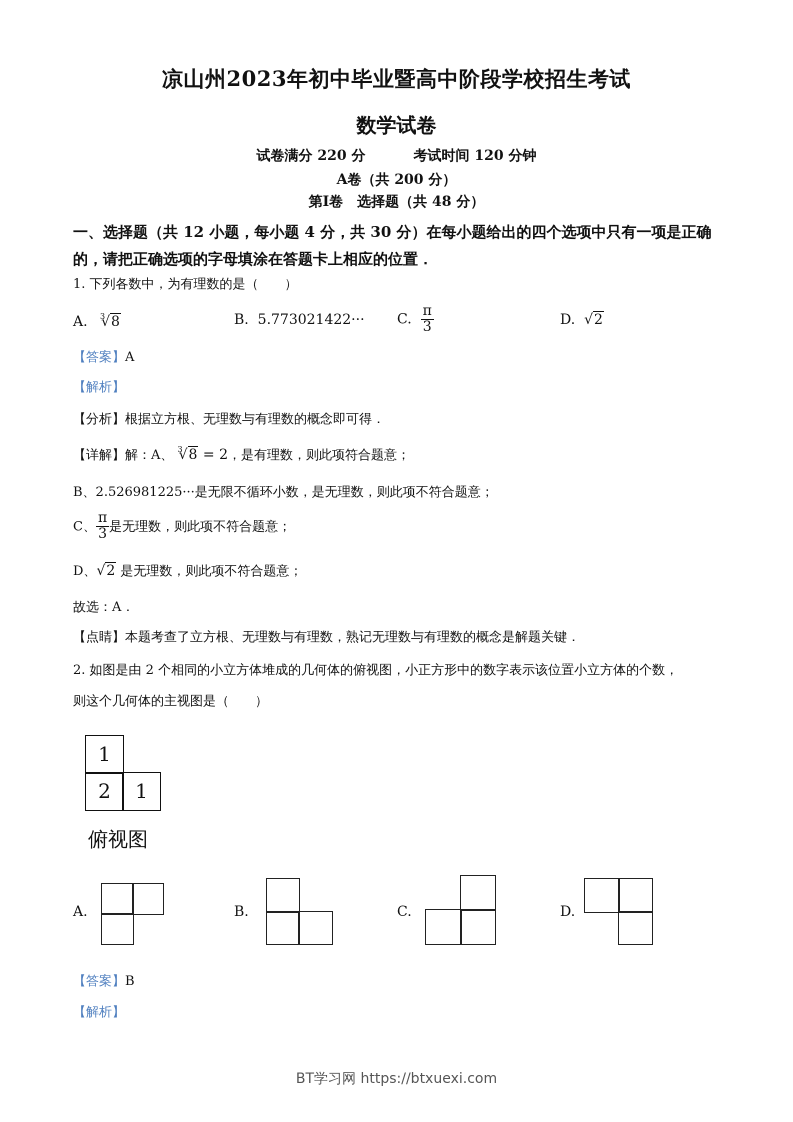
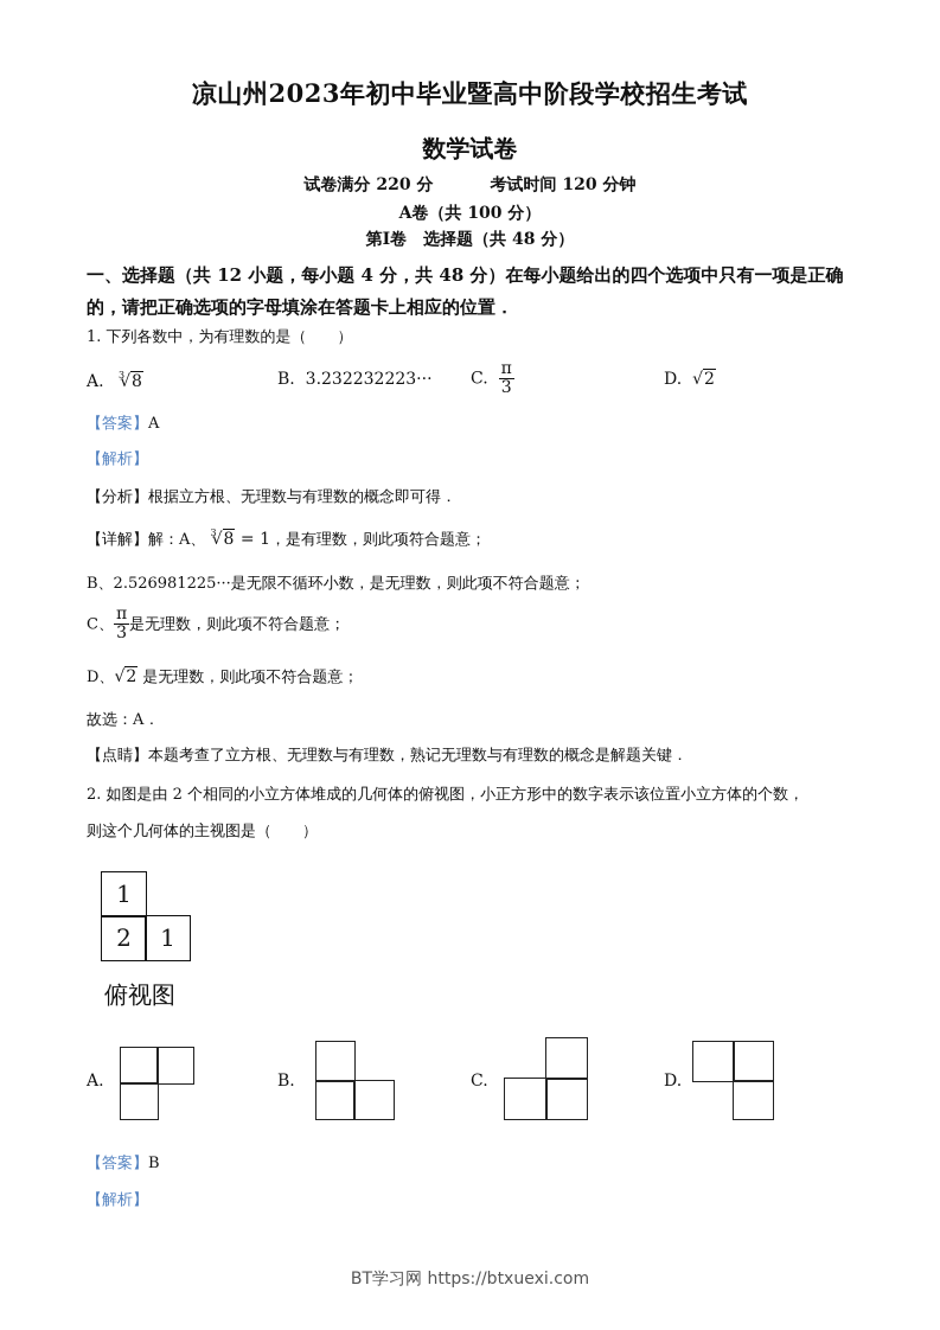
  凉山州2023年初中毕业暨高中阶段学校招生考试
  数学试卷
  试卷满分 220 分 考试时间 120 分钟
- A卷（共 200 分）
+ A卷（共 100 分）
  第Ⅰ卷 选择题（共 48 分）
- 一、选择题（共 12 小题，每小题 4 分，共 30 分）在每小题给出的四个选项中只有一项是正确的，请把正确选项的字母填涂在答题卡上相应的位置．
+ 一、选择题（共 12 小题，每小题 4 分，共 48 分）在每小题给出的四个选项中只有一项是正确的，请把正确选项的字母填涂在答题卡上相应的位置．
  1. 下列各数中，为有理数的是（ ）
  A. 3√8
- B. 5.773021422···
+ B. 3.232232223···
  C.
  π
  3
  D. √2
  【答案】A
  【解析】
  【分析】根据立方根、无理数与有理数的概念即可得．
- 【详解】解：A、 3√8 = 2，是有理数，则此项符合题意；
+ 【详解】解：A、 3√8 = 1，是有理数，则此项符合题意；
  B、2.526981225···是无限不循环小数，是无理数，则此项不符合题意；
  C、
  π
  3
  是无理数，则此项不符合题意；
  D、√2 是无理数，则此项不符合题意；
  故选：A．
  【点睛】本题考查了立方根、无理数与有理数，熟记无理数与有理数的概念是解题关键．
  2. 如图是由 2 个相同的小立方体堆成的几何体的俯视图，小正方形中的数字表示该位置小立方体的个数，
  则这个几何体的主视图是（ ）
  1
  2
  1
  俯视图
  A.
  B.
  C.
  D.
  【答案】B
  【解析】
  BT学习网 https://btxuexi.com
